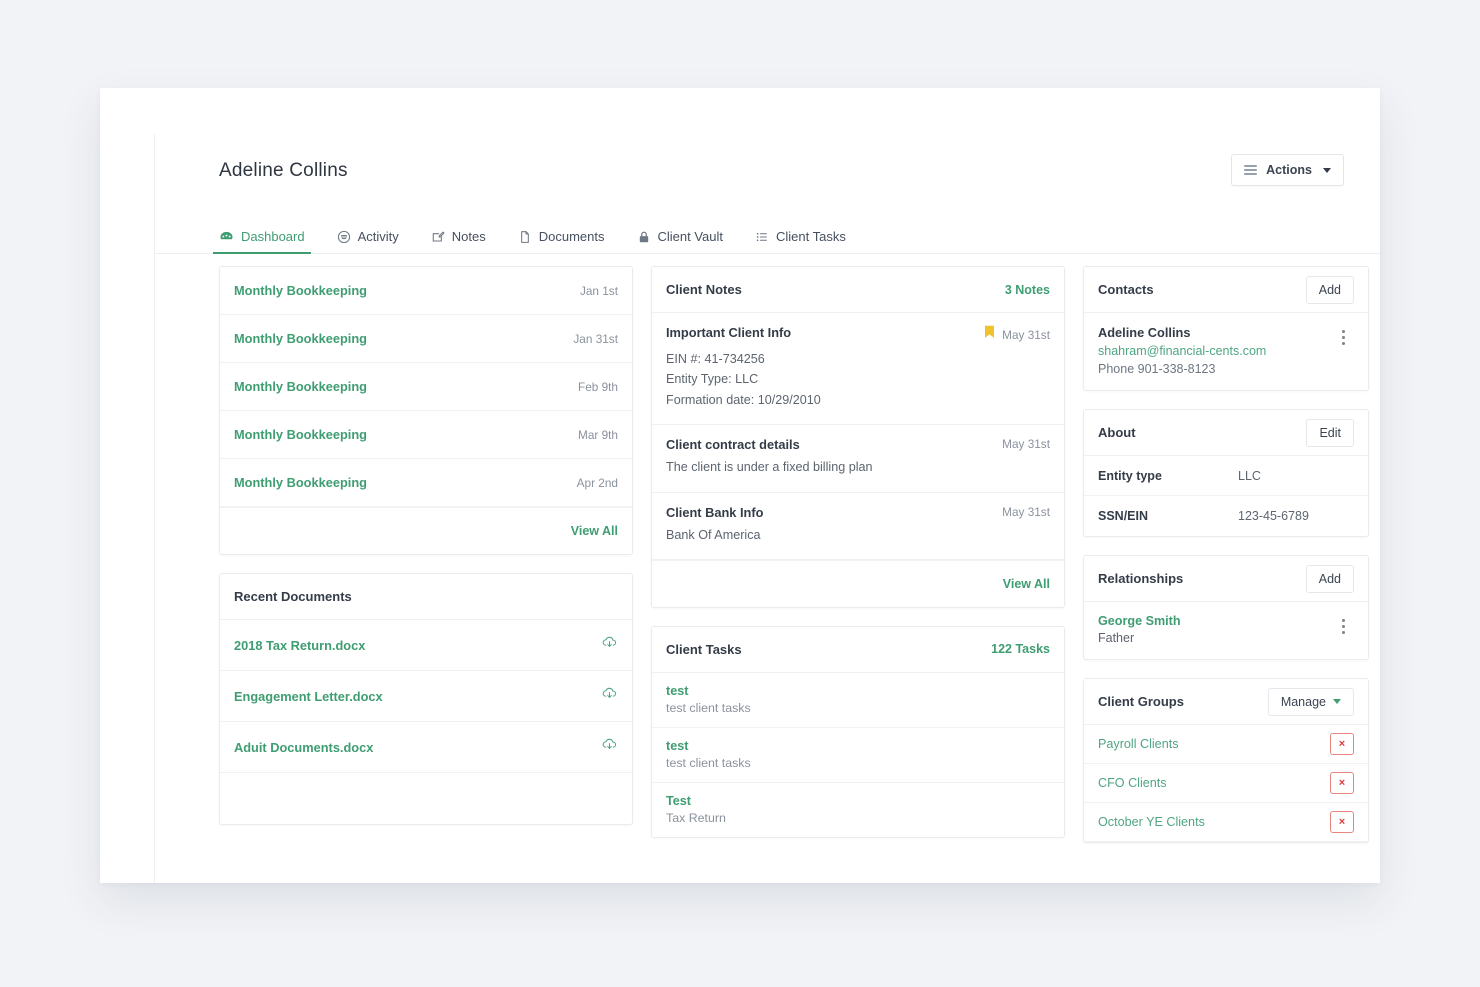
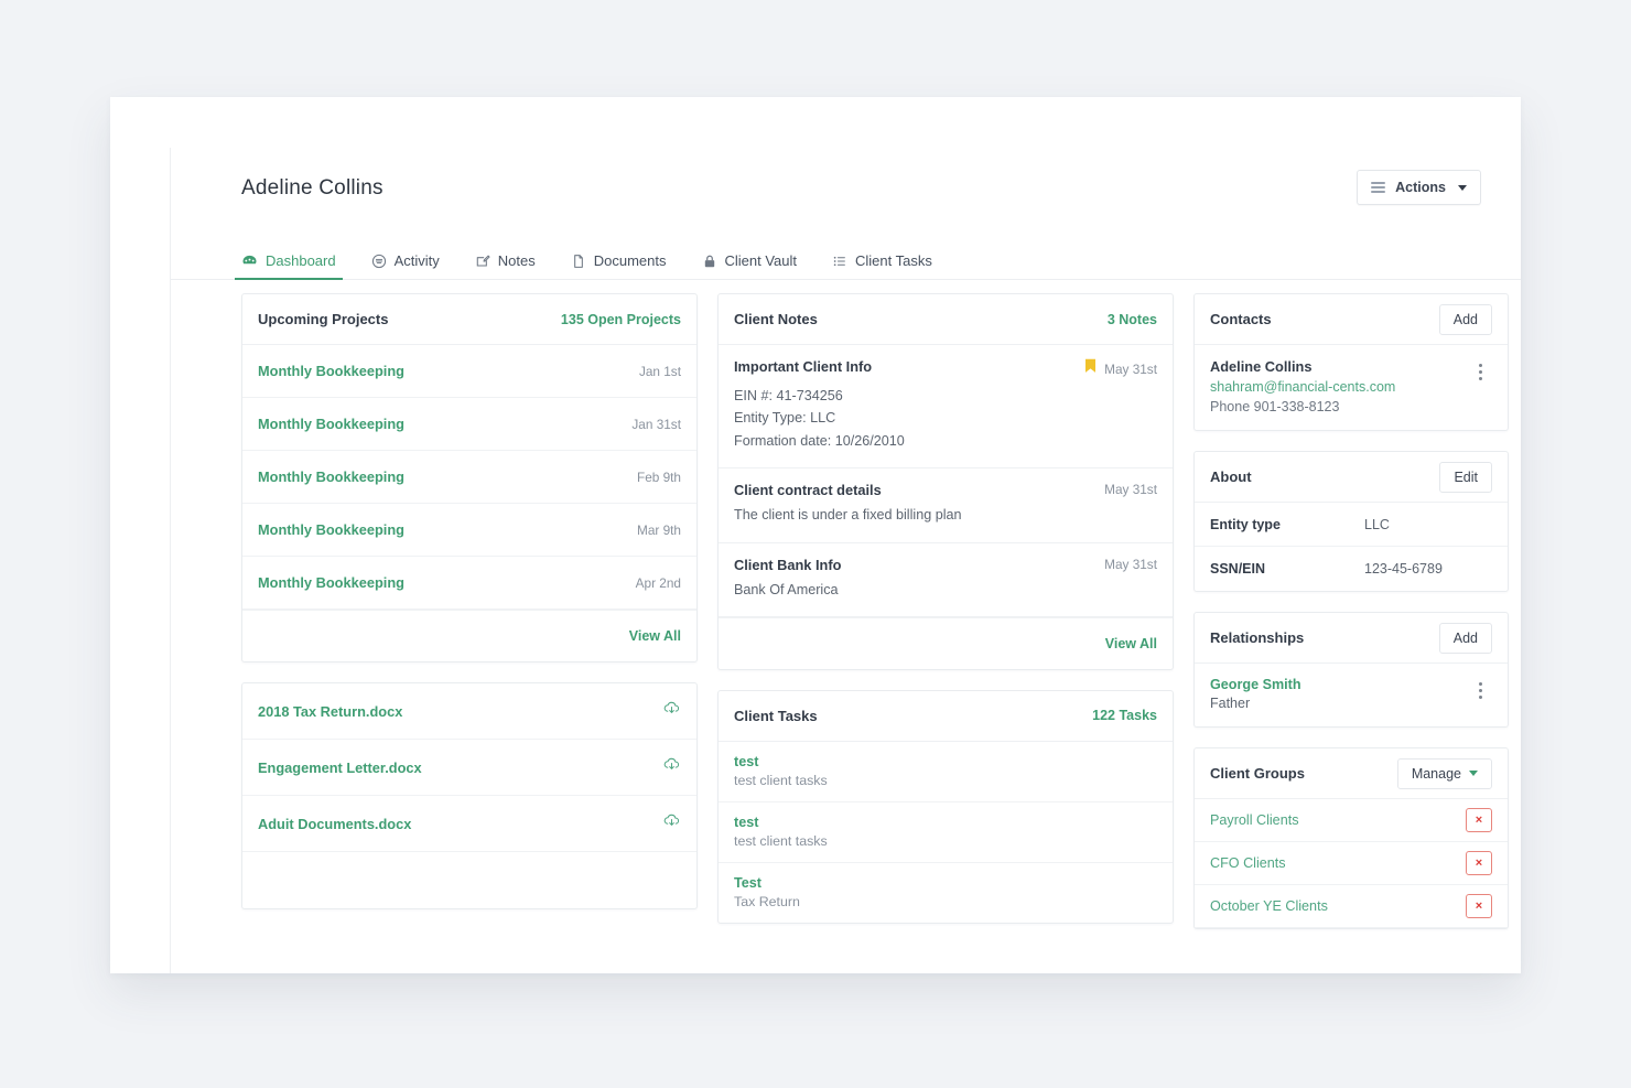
  Adeline Collins
  Actions
  Dashboard
  Activity
  Notes
  Documents
  Client Vault
  Client Tasks
+ Upcoming Projects
+ 135 Open Projects
  Monthly Bookkeeping
  Jan 1st
  Monthly Bookkeeping
  Jan 31st
  Monthly Bookkeeping
  Feb 9th
  Monthly Bookkeeping
  Mar 9th
  Monthly Bookkeeping
  Apr 2nd
  View All
- Recent Documents
  2018 Tax Return.docx
  Engagement Letter.docx
  Aduit Documents.docx
  Client Notes
  3 Notes
  Important Client Info
  May 31st
  EIN #: 41-734256
  Entity Type: LLC
- Formation date: 10/29/2010
+ Formation date: 10/26/2010
  Client contract details
  May 31st
  The client is under a fixed billing plan
  Client Bank Info
  May 31st
  Bank Of America
  View All
  Client Tasks
  122 Tasks
  test
  test client tasks
  test
  test client tasks
  Test
  Tax Return
  Contacts
  Add
  Adeline Collins
  shahram@financial-cents.com
  Phone 901-338-8123
  About
  Edit
  Entity type
  LLC
  SSN/EIN
  123-45-6789
  Relationships
  Add
  George Smith
  Father
  Client Groups
  Manage
  Payroll Clients
  ×
  CFO Clients
  ×
  October YE Clients
  ×
